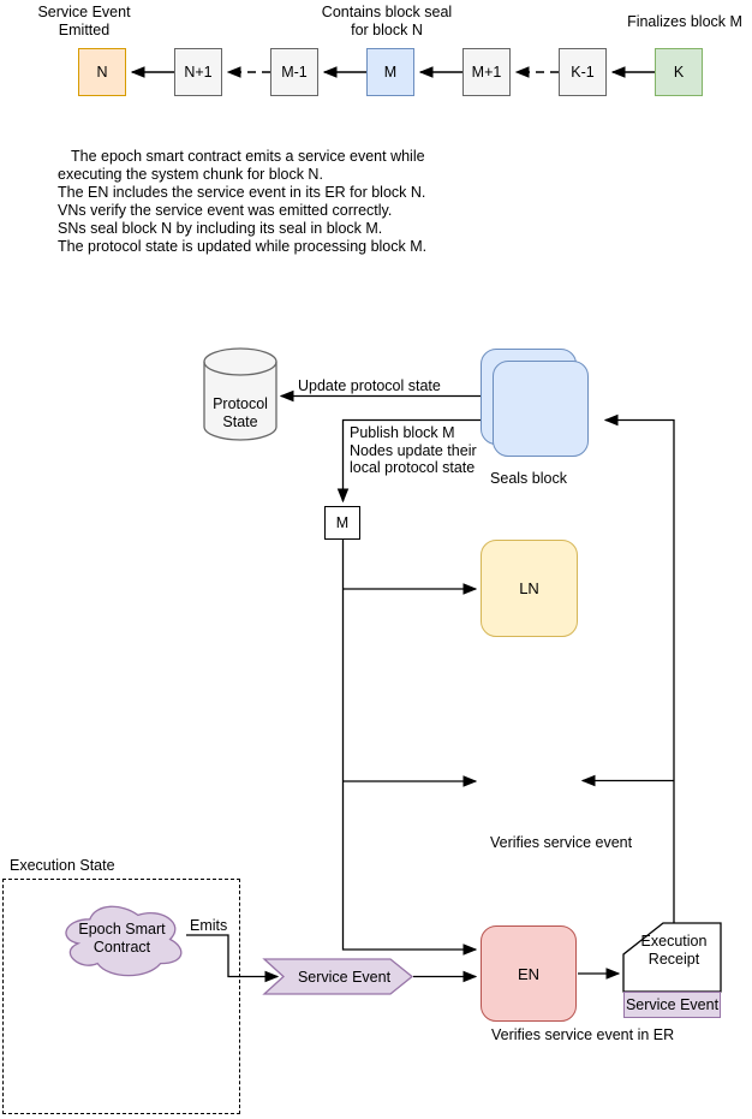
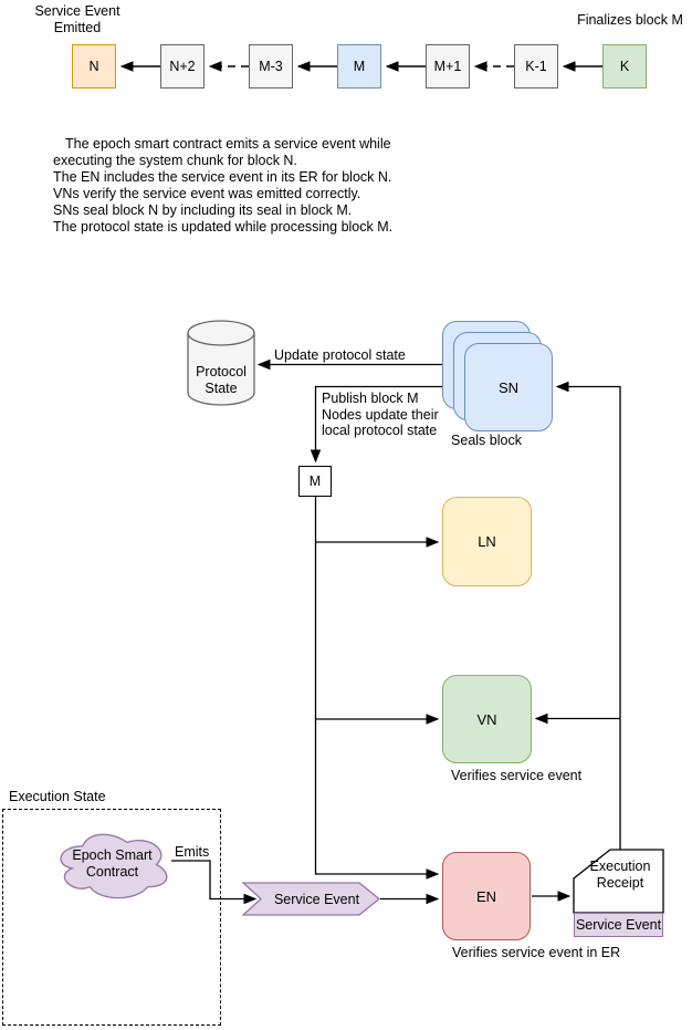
  Service Event
  Emitted
- Contains block seal
- for block N
  Finalizes block M
  N
- N+1
+ N+2
- M-1
+ M-3
  M
  M+1
  K-1
  K
  The epoch smart contract emits a service event while
  executing the system chunk for block N.
  The EN includes the service event in its ER for block N.
  VNs verify the service event was emitted correctly.
  SNs seal block N by including its seal in block M.
  The protocol state is updated while processing block M.
  Protocol
  State
  Update protocol state
  Publish block M
  Nodes update their
  local protocol state
+ SN
  Seals block
  M
  LN
+ VN
  Verifies service event
  EN
  Verifies service event in ER
  Execution
  Receipt
  Service Event
  Execution State
  Epoch Smart
  Contract
  Emits
  Service Event
